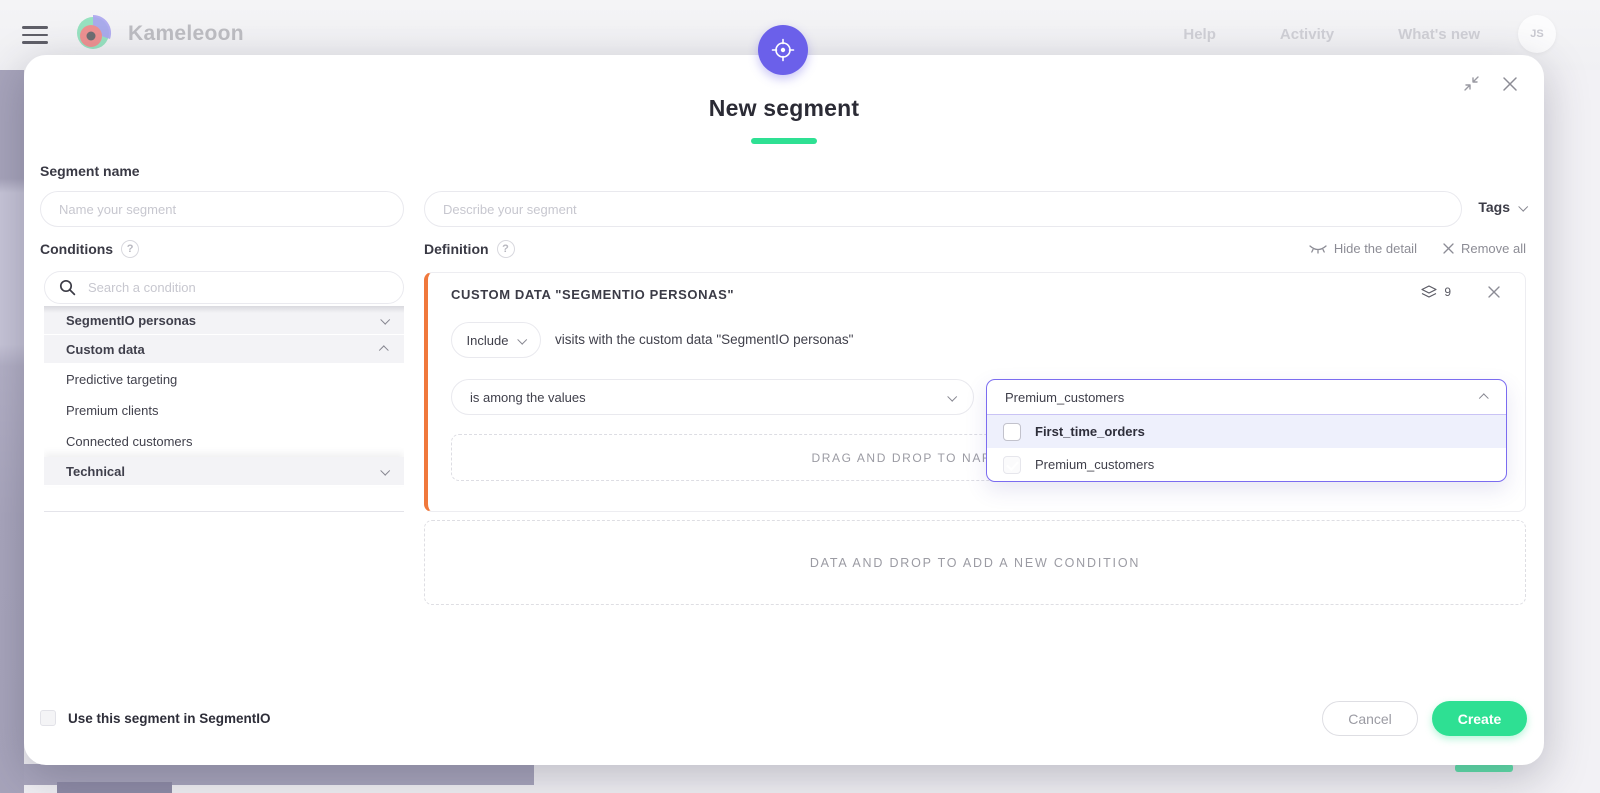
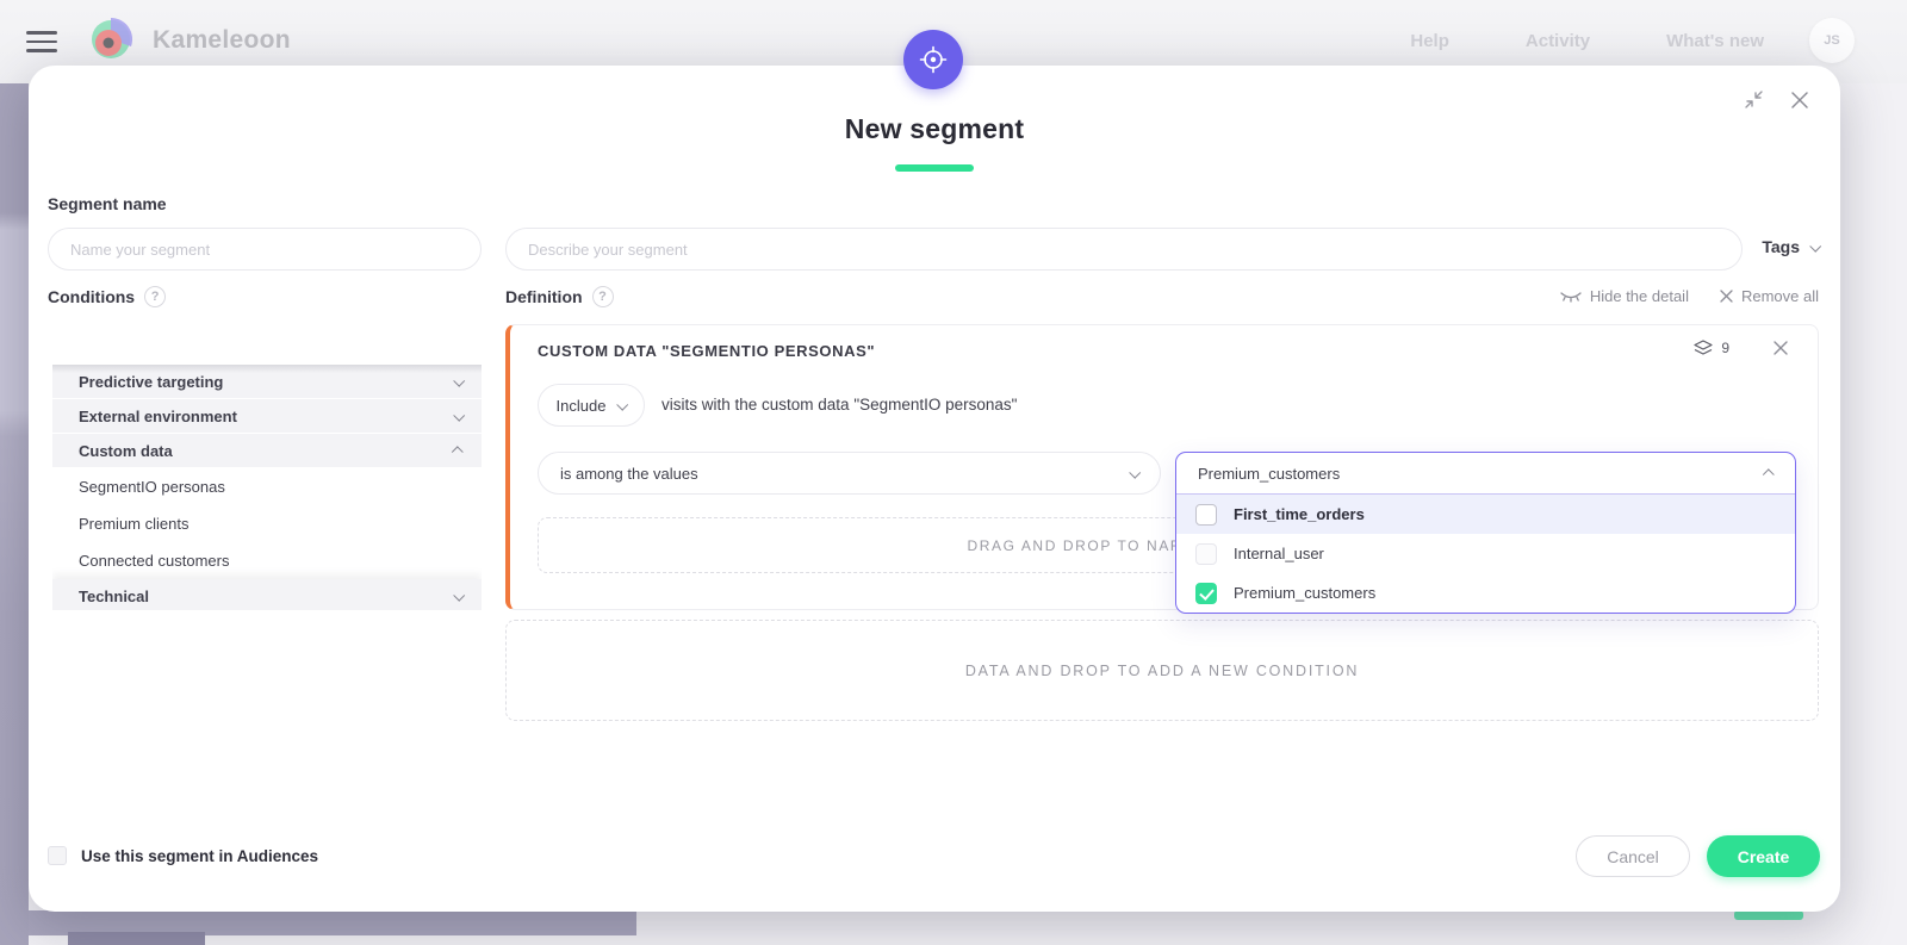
  Kameleoon
  Help
  Activity
  What's new
  JS
  New segment
  Segment name
  Name your segment
  Describe your segment
  Tags
  Conditions
  ?
  Definition
  ?
  Hide the detail
  Remove all
- Search a condition
- SegmentIO personas
+ Predictive targeting
+ External environment
  Custom data
- Predictive targeting
+ SegmentIO personas
  Premium clients
  Connected customers
  Technical
  CUSTOM DATA "SEGMENTIO PERSONAS"
  9
  Include
  visits with the custom data "SegmentIO personas"
  is among the values
  Premium_customers
  First_time_orders
+ Internal_user
  Premium_customers
  DATA AND DROP TO ADD A NEW CONDITION
- Use this segment in SegmentIO
+ Use this segment in Audiences
  Cancel
  Create
